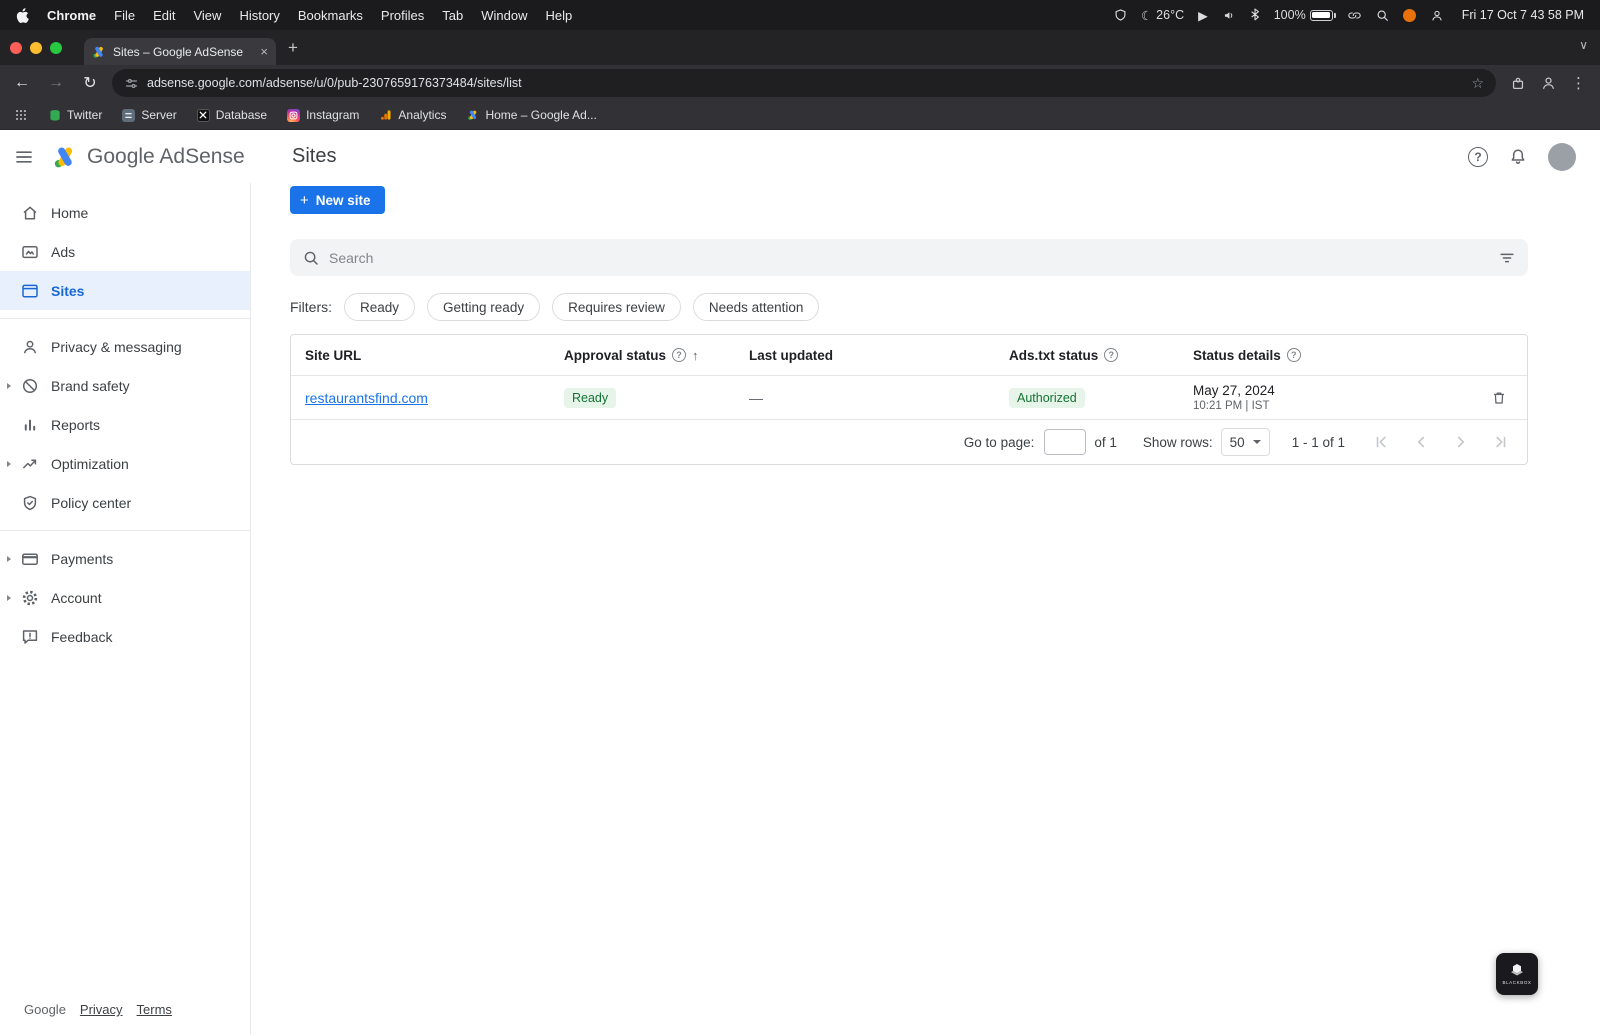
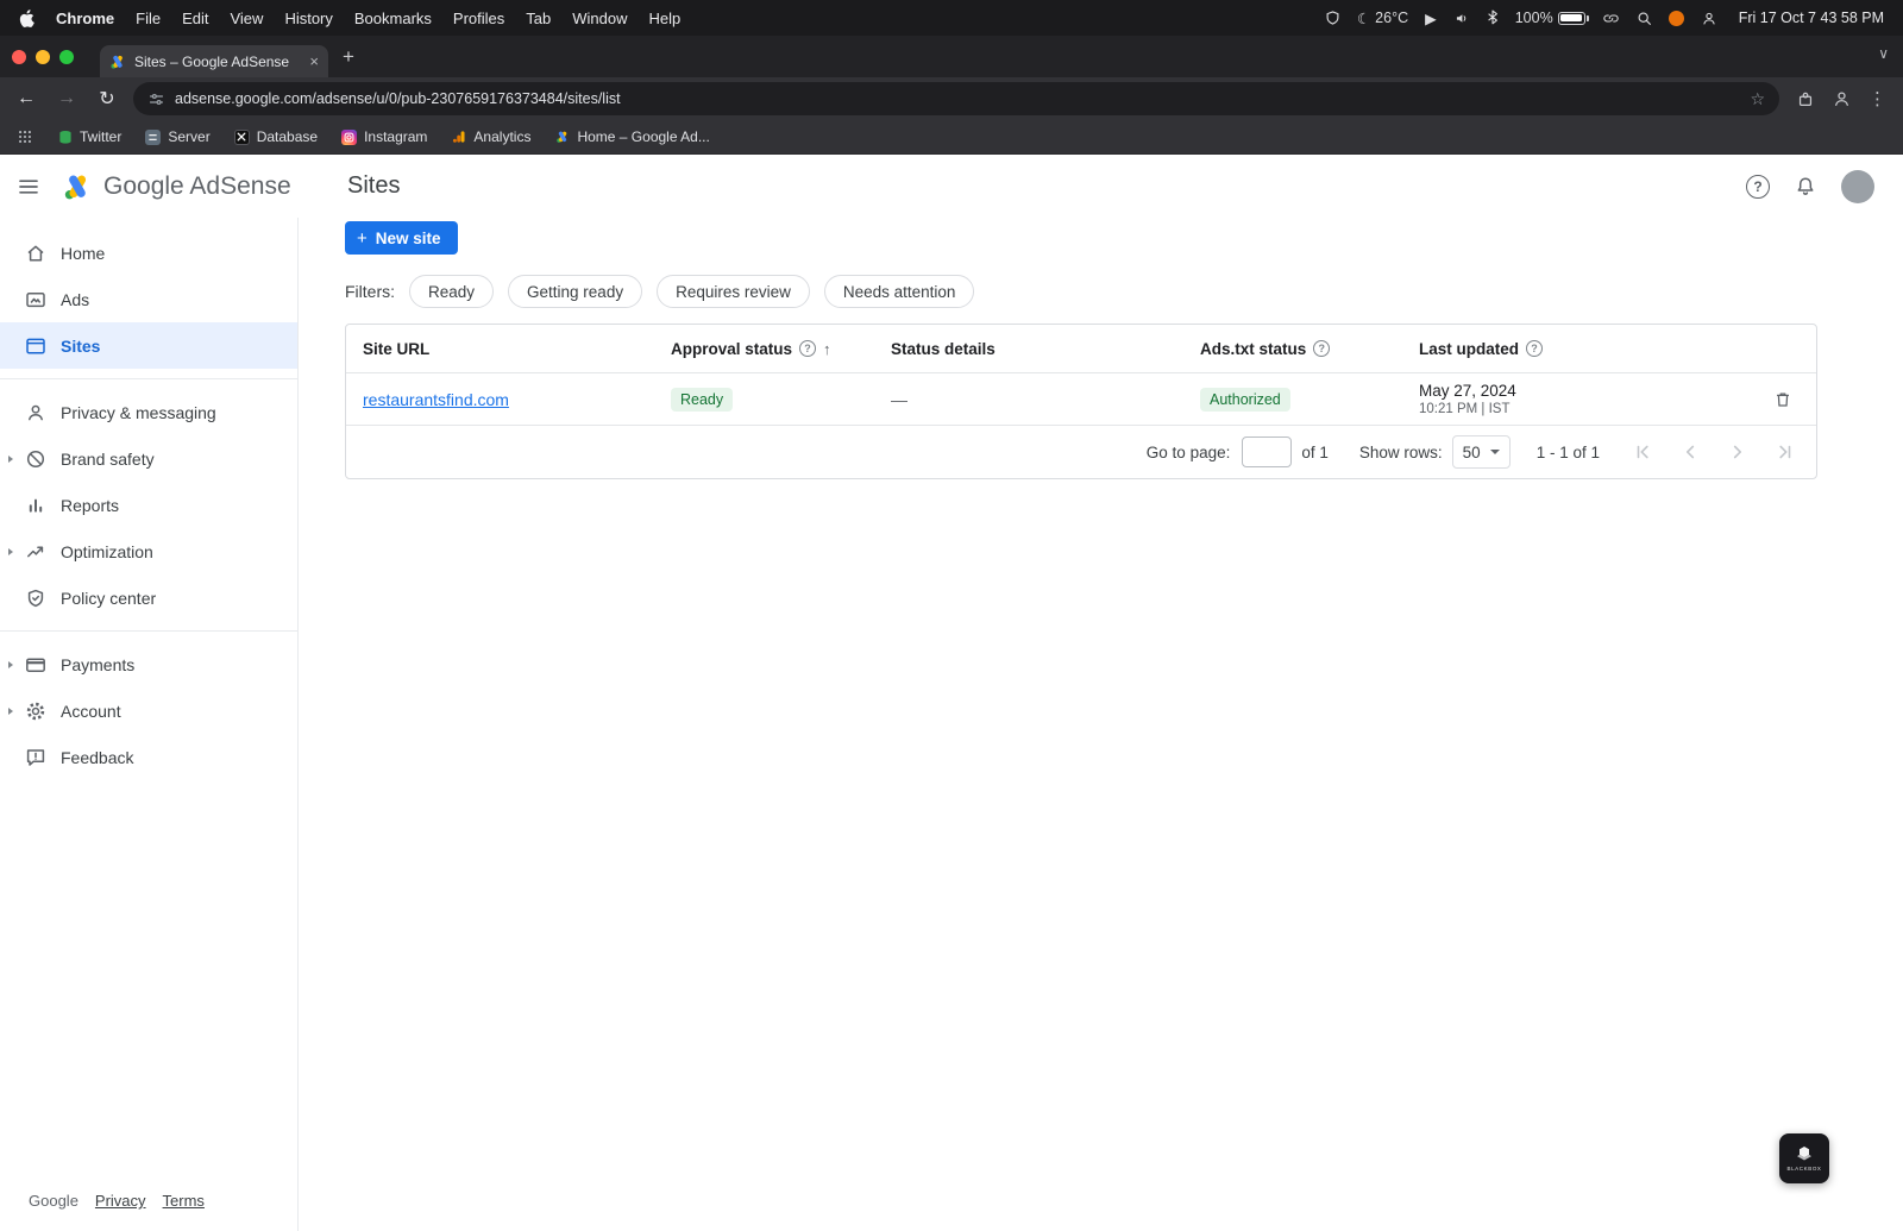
  Chrome
  File
  Edit
  View
  History
  Bookmarks
  Profiles
  Tab
  Window
  Help
  ☾
  26°C
  ▶
  100%
  Fri 17 Oct 7 43 58 PM
  Sites – Google AdSense
  ×
  +
  ∨
  ←
  →
  ↻
  adsense.google.com/adsense/u/0/pub-2307659176373484/sites/list
  ☆
  ⋮
  Twitter
  Server
  Database
  Instagram
  Analytics
  Home – Google Ad...
  Google AdSense
  Sites
  ?
  Home
  Ads
  Sites
  Privacy & messaging
  Brand safety
  Reports
  Optimization
  Policy center
  Payments
  Account
  Feedback
  Google
  Privacy
  Terms
  +
  New site
- Search
  Filters:
  Ready
  Getting ready
  Requires review
  Needs attention
  Site URL
  Approval status
  ?
  ↑
- Last updated
+ Status details
  Ads.txt status
  ?
- Status details
+ Last updated
  ?
  restaurantsfind.com
  Ready
  —
  Authorized
  May 27, 2024
  10:21 PM | IST
  Go to page:
  of 1
  Show rows:
  50
  1 - 1 of 1
